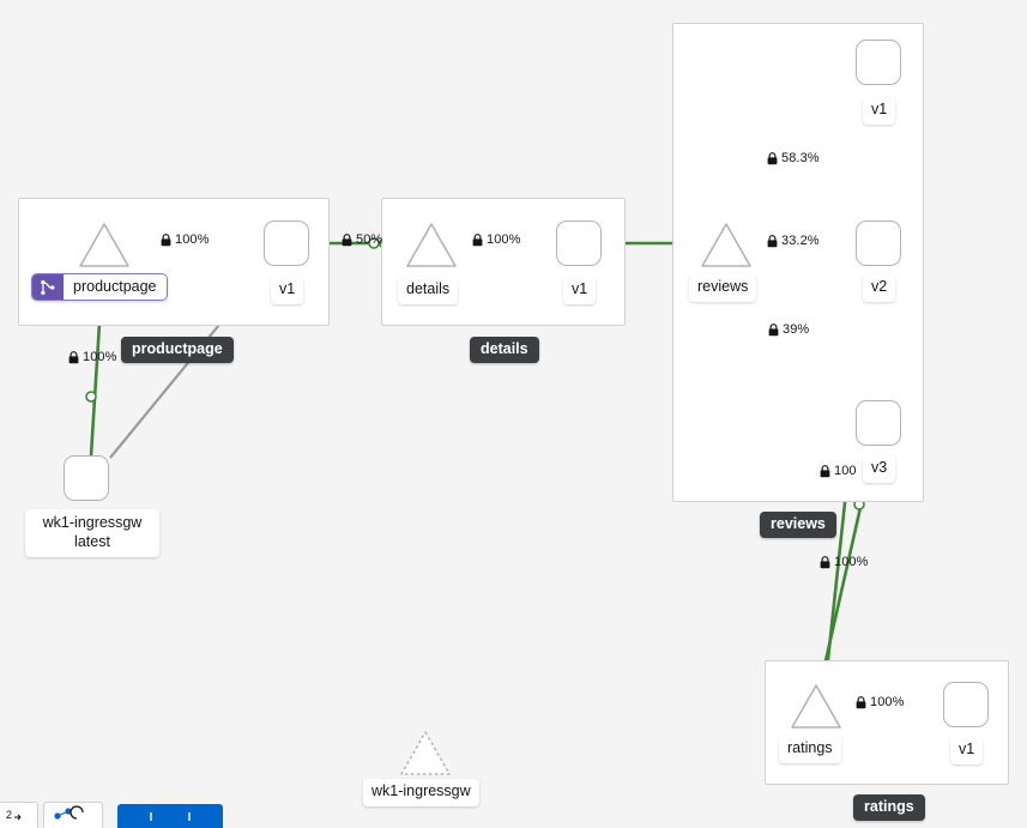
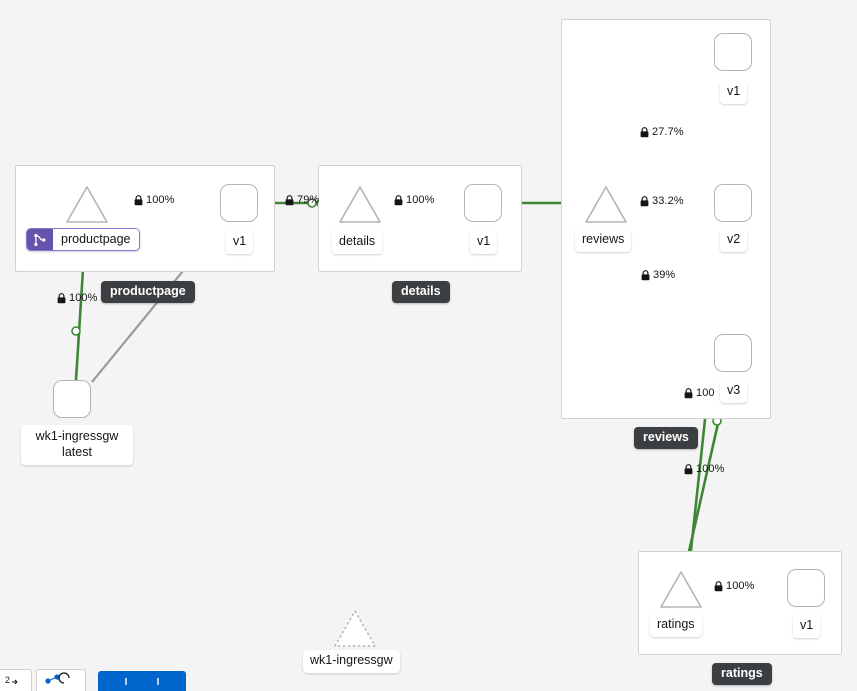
  productpage
  v1
  details
  v1
  reviews
  v1
  v2
  v3
  ratings
  v1
  wk1-ingressgw
  latest
  wk1-ingressgw
  100%
  100%
- 50%
+ 79%
  100%
- 58.3%
+ 27.7%
  33.2%
  39%
  100
  100%
  100%
  productpage
  details
  reviews
  ratings
  2
